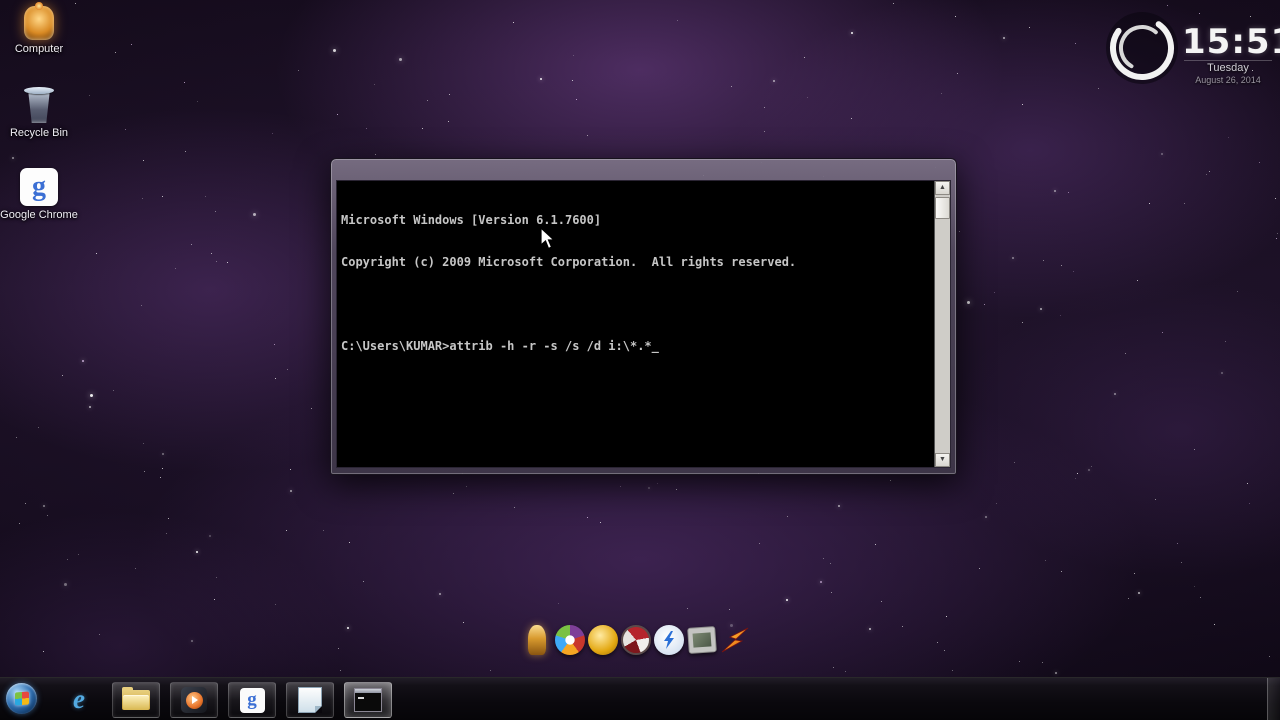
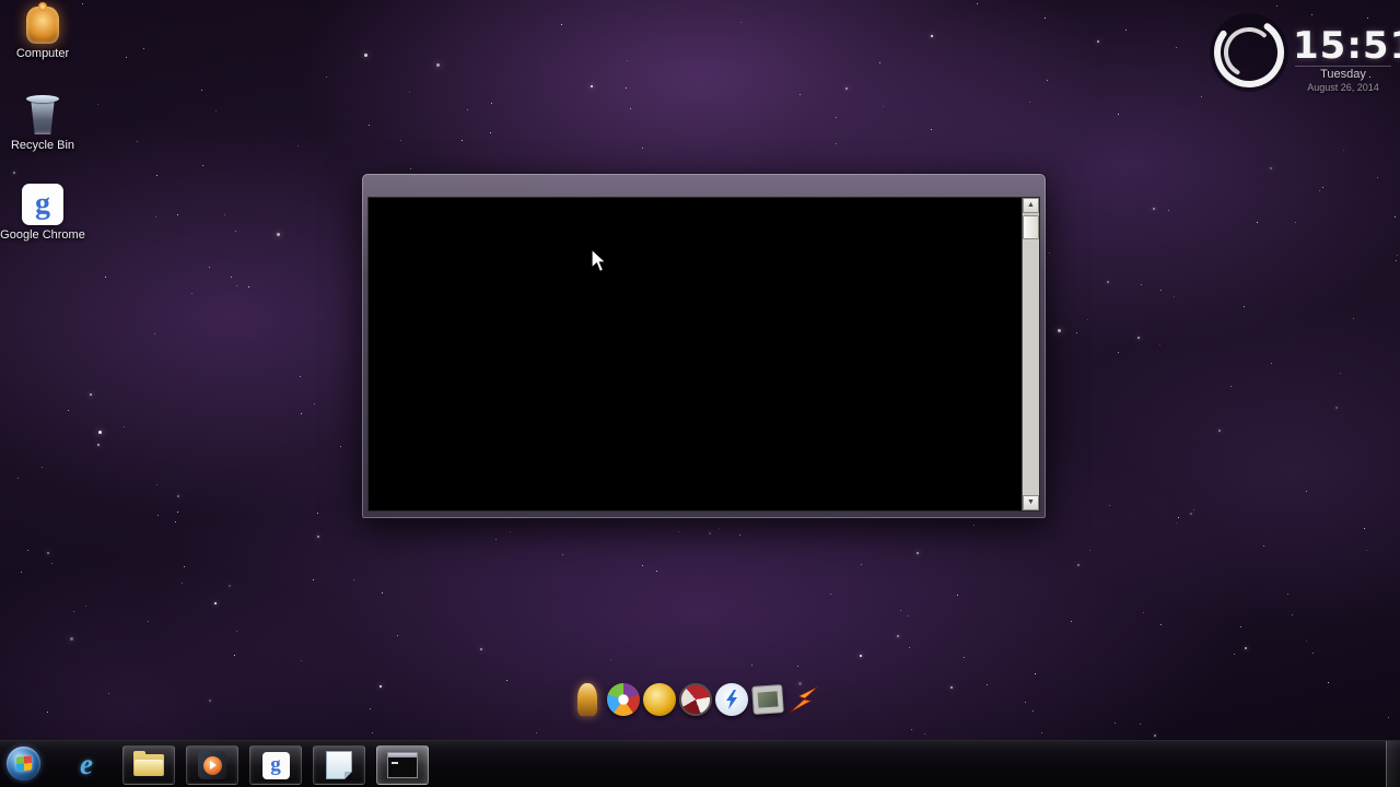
  Computer
  Recycle Bin
  g
  Google Chrome
  15:5
  Tuesday
  August 26, 2014
- Microsoft Windows [Version 6.1.7600]
- Copyright (c) 2009 Microsoft Corporation. All rights reserved.
- C:\Users\KUMAR>attrib -h -r -s /s /d i:\*.*_
  e
  g
